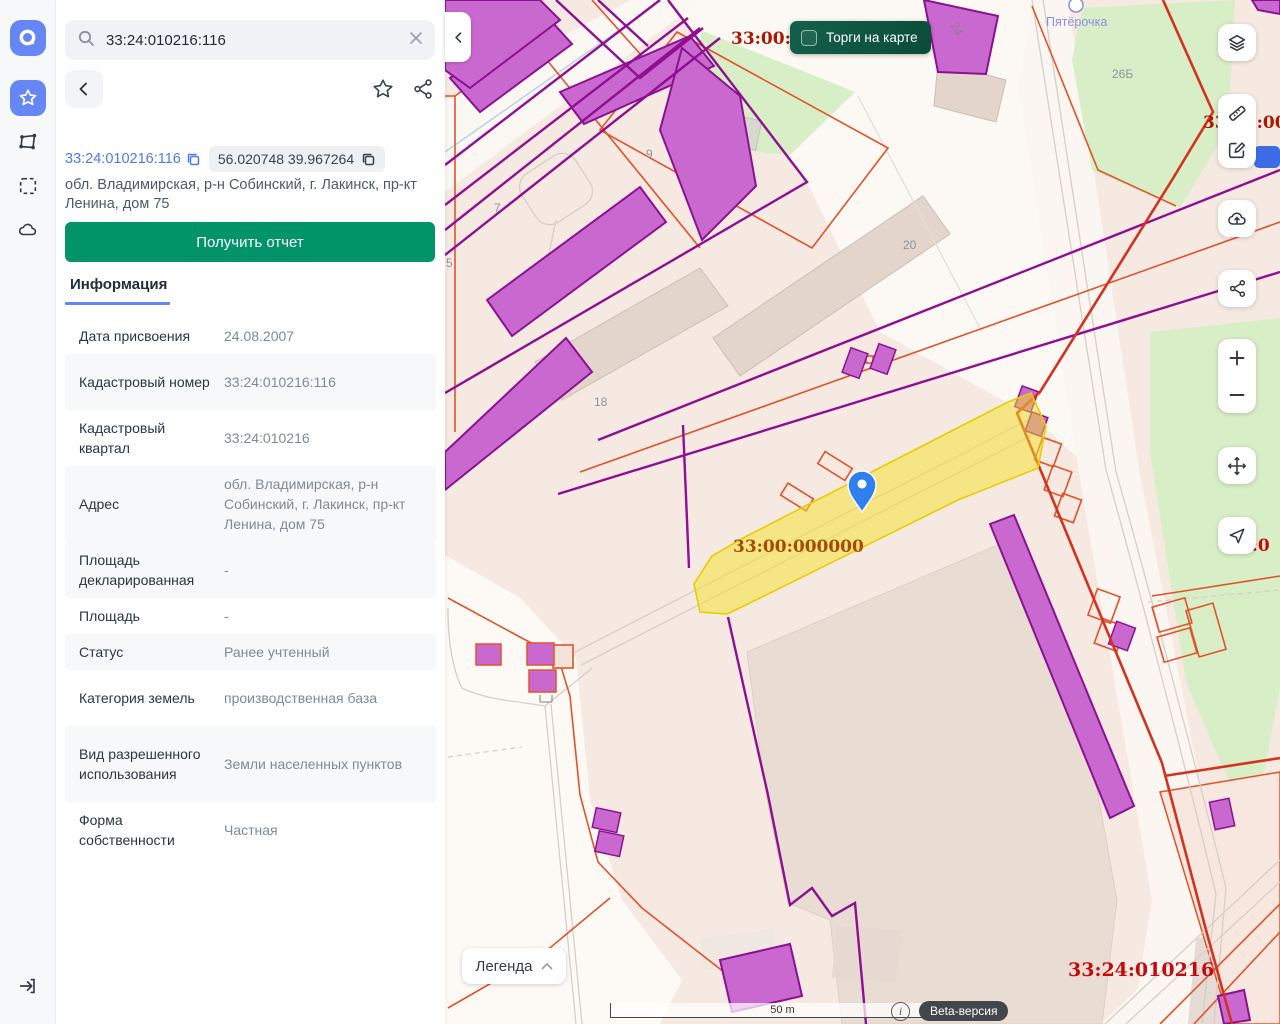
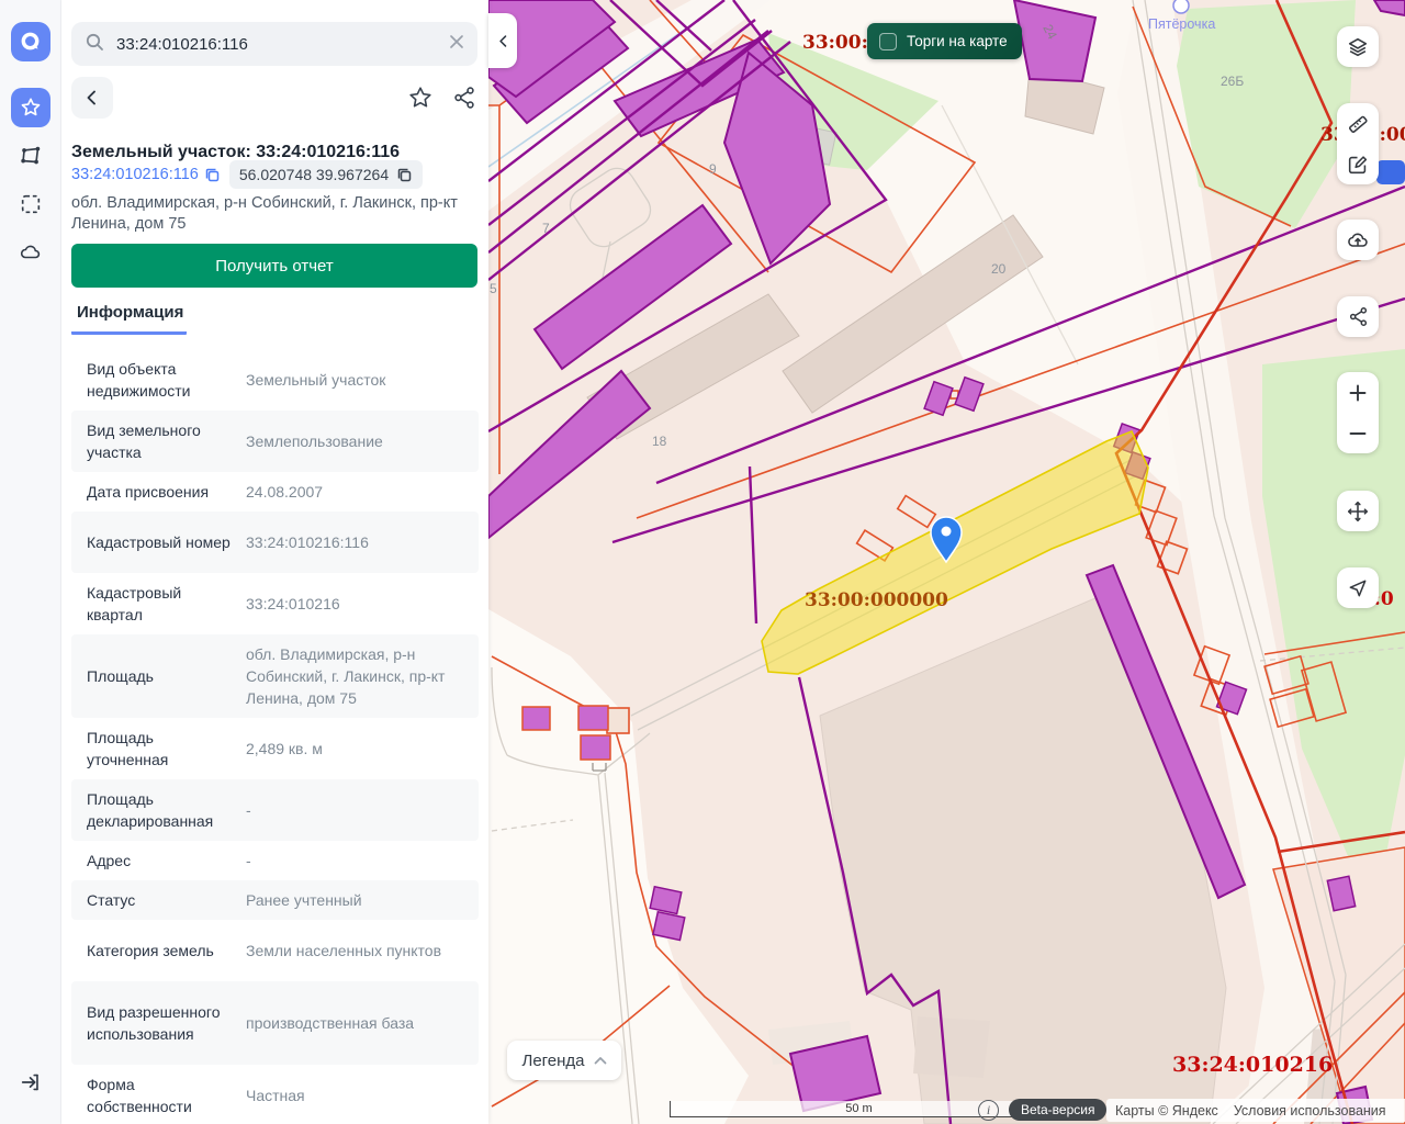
  33:24:010216:116
+ Земельный участок: 33:24:010216:116
  33:24:010216:116
  56.020748 39.967264
  обл. Владимирская, р-н Собинский, г. Лакинск, пр-кт Ленина, дом 75
  Получить отчет
  Информация
+ Вид объекта недвижимости
+ Земельный участок
+ Вид земельного участка
+ Землепользование
  Дата присвоения
  24.08.2007
  Кадастровый номер
  33:24:010216:116
  Кадастровый квартал
  33:24:010216
- Адрес
+ Площадь
  обл. Владимирская, р-н Собинский, г. Лакинск, пр-кт Ленина, дом 75
+ Площадь уточненная
+ 2,489 кв. м
  Площадь декларированная
  -
- Площадь
+ Адрес
  -
  Статус
  Ранее учтенный
  Категория земель
- производственная база
+ Земли населенных пунктов
  Вид разрешенного использования
- Земли населенных пунктов
+ производственная база
  Форма собственности
  Частная
  33:00:
  33:00:000000
  33:24:010216
  Пятёрочка
  9
  18
  20
  7
  5
  26Б
  Торги на карте
  Легенда
  50 m
  i
  Beta-версия
+ Карты © Яндекс
+ Условия использования
